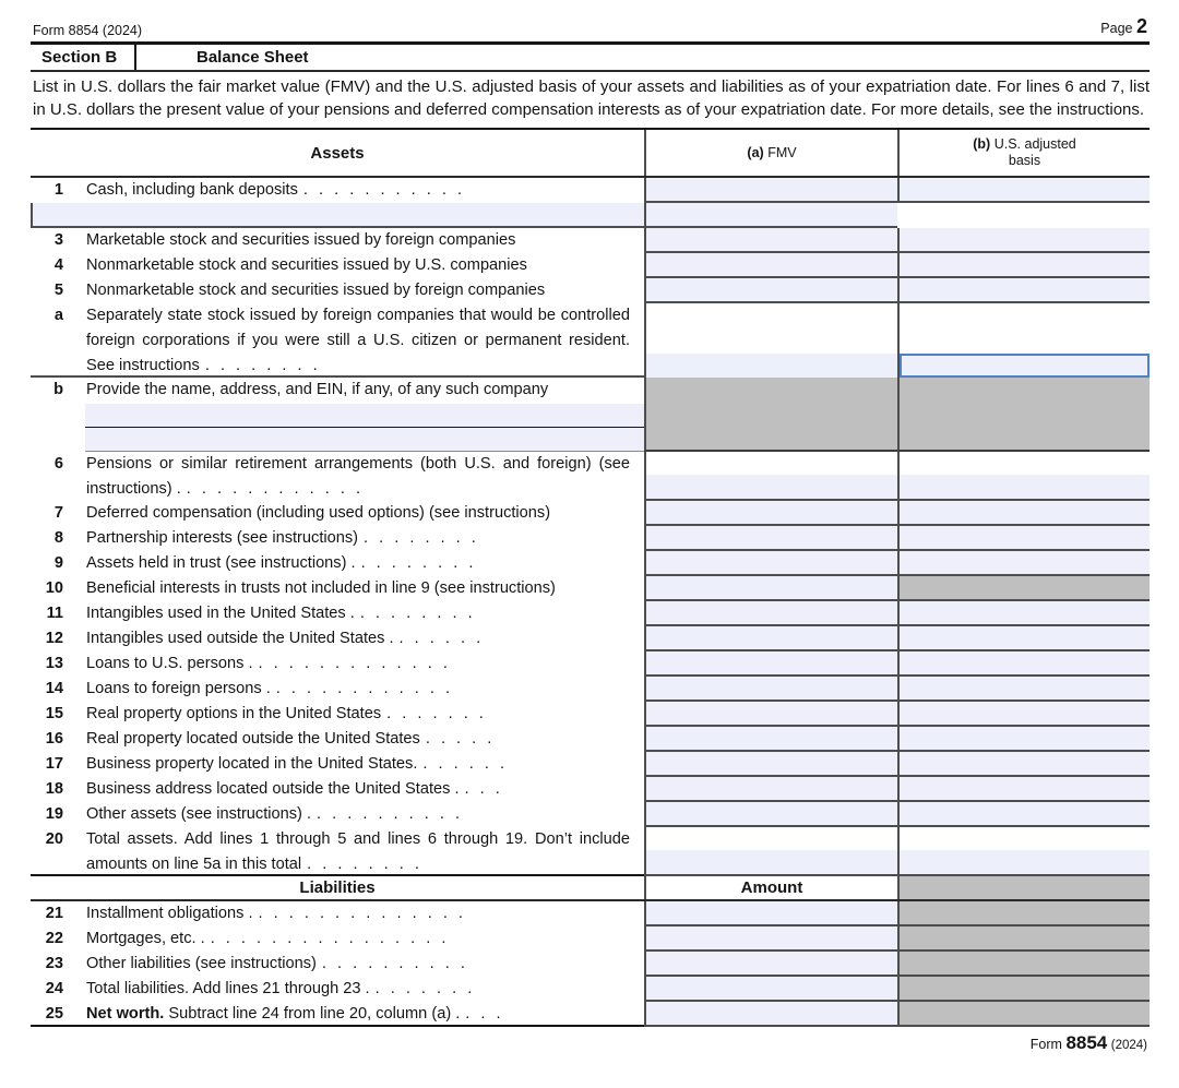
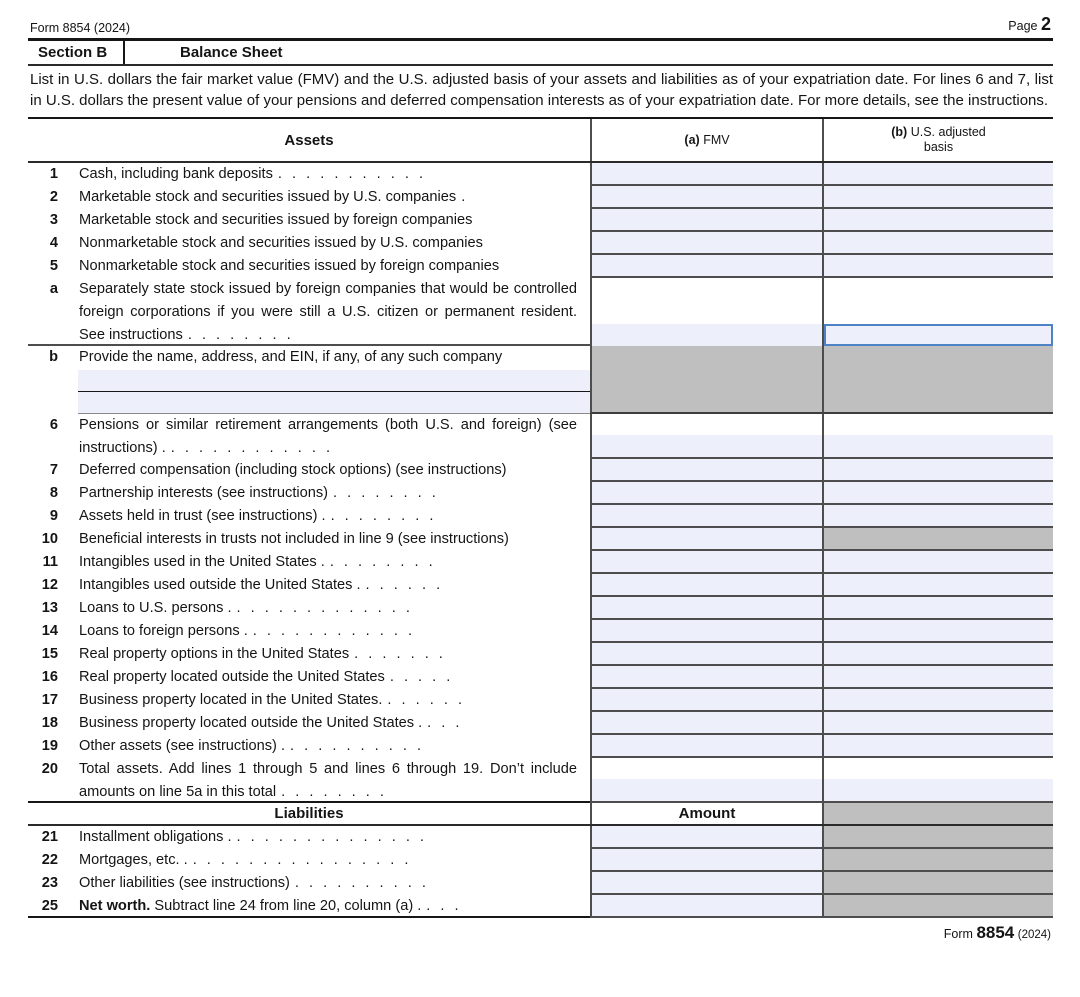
  Form 8854 (2024)
  Page 2
  Section B
  Balance Sheet
  List in U.S. dollars the fair market value (FMV) and the U.S. adjusted basis of your assets and liabilities as of your expatriation date. For lines 6 and 7, list in U.S. dollars the present value of your pensions and deferred compensation interests as of your expatriation date. For more details, see the instructions.
  Assets
  (a) FMV
  (b) U.S. adjusted basis
  1 Cash, including bank deposits . . . . . . . . . . .
+ 2 Marketable stock and securities issued by U.S. companies .
  3 Marketable stock and securities issued by foreign companies
  4 Nonmarketable stock and securities issued by U.S. companies
  5 Nonmarketable stock and securities issued by foreign companies
  a Separately state stock issued by foreign companies that would be controlled foreign corporations if you were still a U.S. citizen or permanent resident. See instructions . . . . . . . .
  b Provide the name, address, and EIN, if any, of any such company
  6 Pensions or similar retirement arrangements (both U.S. and foreign) (see instructions) . . . . . . . . . . . . .
- 7 Deferred compensation (including used options) (see instructions)
+ 7 Deferred compensation (including stock options) (see instructions)
  8 Partnership interests (see instructions) . . . . . . . .
  9 Assets held in trust (see instructions) . . . . . . . . .
  10 Beneficial interests in trusts not included in line 9 (see instructions)
  11 Intangibles used in the United States . . . . . . . . .
  12 Intangibles used outside the United States . . . . . . .
  13 Loans to U.S. persons . . . . . . . . . . . . . .
  14 Loans to foreign persons . . . . . . . . . . . . .
  15 Real property options in the United States . . . . . . .
  16 Real property located outside the United States . . . . .
  17 Business property located in the United States. . . . . . .
- 18 Business address located outside the United States . . . .
+ 18 Business property located outside the United States . . . .
  19 Other assets (see instructions) . . . . . . . . . . .
  20 Total assets. Add lines 1 through 5 and lines 6 through 19. Don’t include amounts on line 5a in this total . . . . . . . .
  Liabilities
  Amount
  21 Installment obligations . . . . . . . . . . . . . . .
  22 Mortgages, etc. . . . . . . . . . . . . . . . . .
  23 Other liabilities (see instructions) . . . . . . . . . .
- 24 Total liabilities. Add lines 21 through 23 . . . . . . . .
  25 Net worth. Subtract line 24 from line 20, column (a) . . . .
  Form 8854 (2024)
